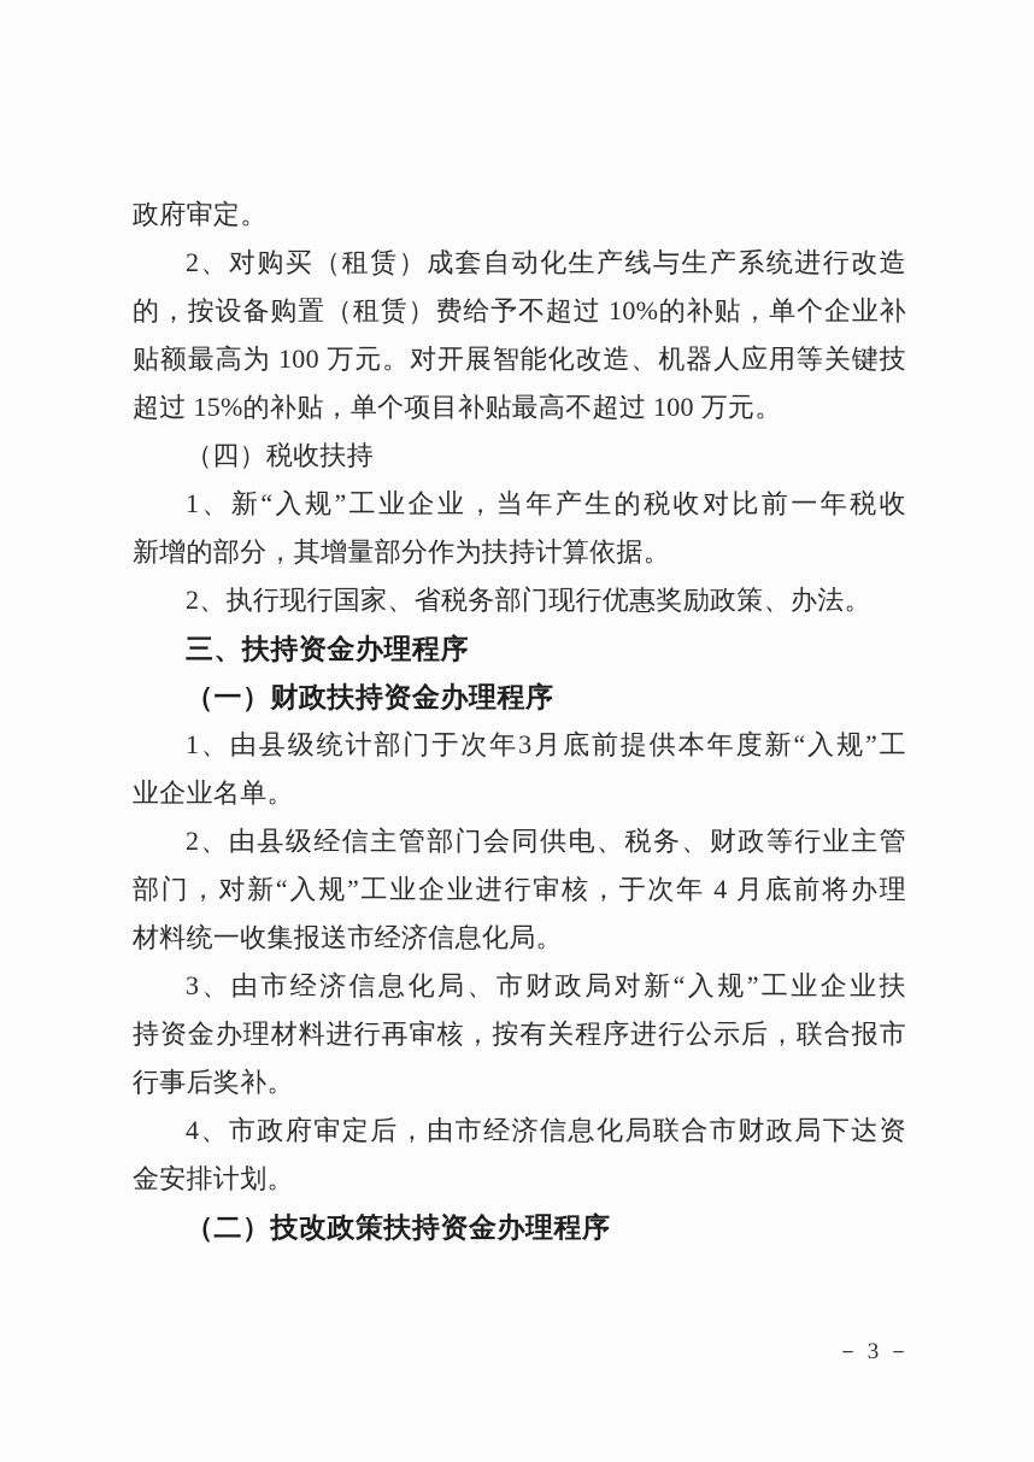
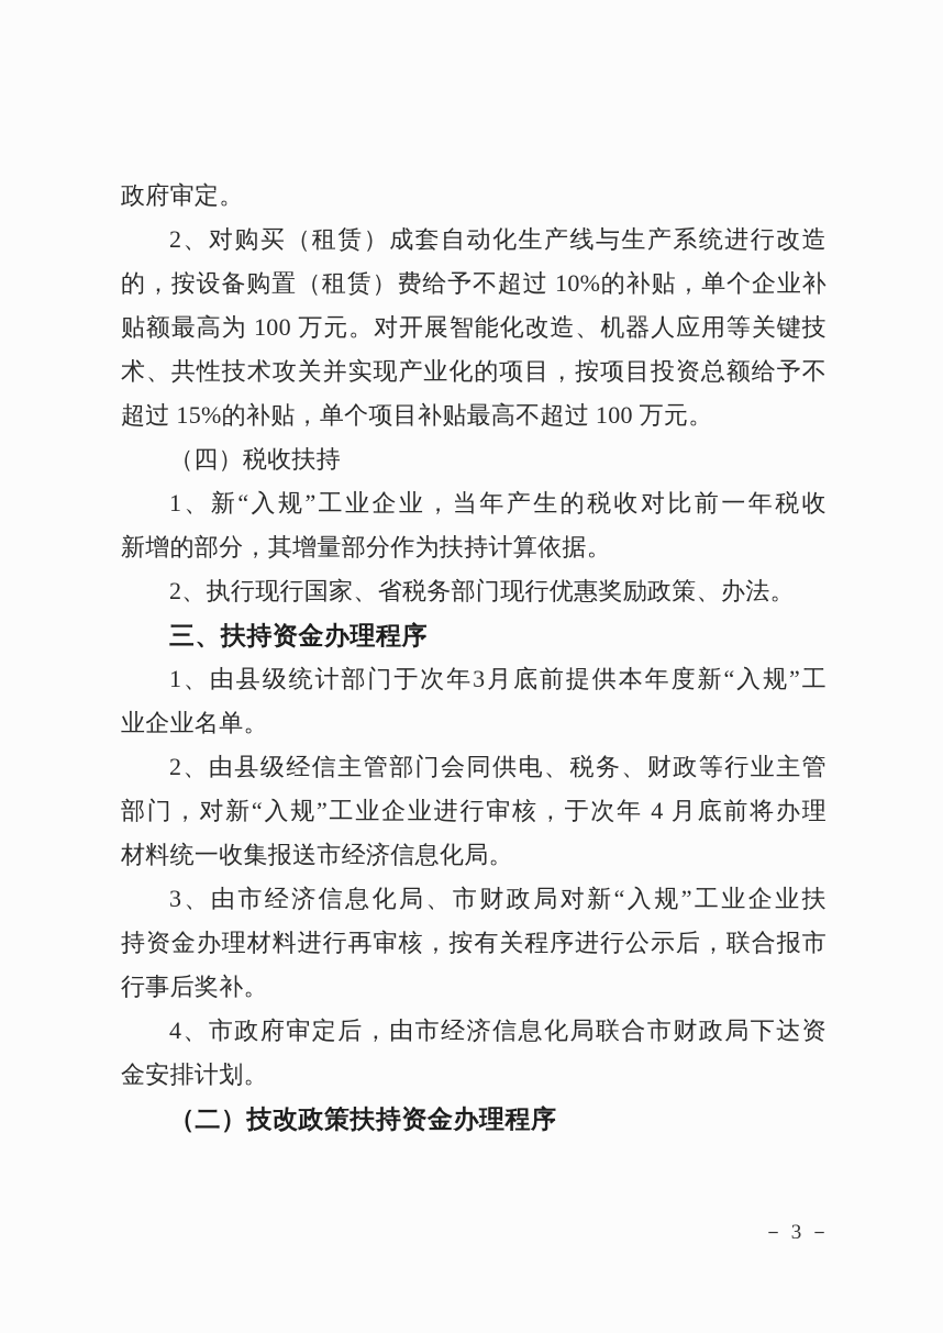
  政府审定。
  2、对购买（租赁）成套自动化生产线与生产系统进行改造
  的，按设备购置（租赁）费给予不超过 10%的补贴，单个企业补
  贴额最高为 100 万元。对开展智能化改造、机器人应用等关键技
+ 术、共性技术攻关并实现产业化的项目，按项目投资总额给予不
  超过 15%的补贴，单个项目补贴最高不超过 100 万元。
  （四）税收扶持
  1、新“入规”工业企业，当年产生的税收对比前一年税收
  新增的部分，其增量部分作为扶持计算依据。
  2、执行现行国家、省税务部门现行优惠奖励政策、办法。
  三、扶持资金办理程序
- （一）财政扶持资金办理程序
  1、由县级统计部门于次年3月底前提供本年度新“入规”工
  业企业名单。
  2、由县级经信主管部门会同供电、税务、财政等行业主管
  部门，对新“入规”工业企业进行审核，于次年 4 月底前将办理
  材料统一收集报送市经济信息化局。
  3、由市经济信息化局、市财政局对新“入规”工业企业扶
  持资金办理材料进行再审核，按有关程序进行公示后，联合报市
  行事后奖补。
  4、市政府审定后，由市经济信息化局联合市财政局下达资
  金安排计划。
  （二）技改政策扶持资金办理程序
  － 3 －
